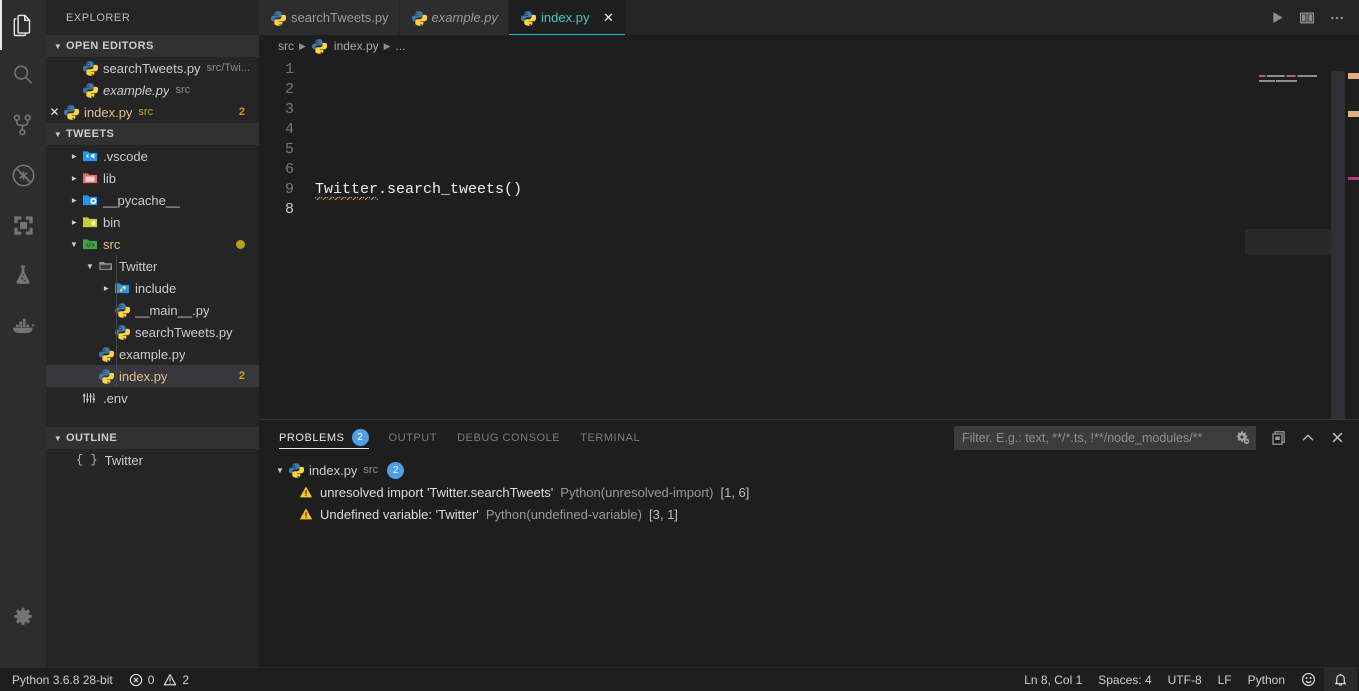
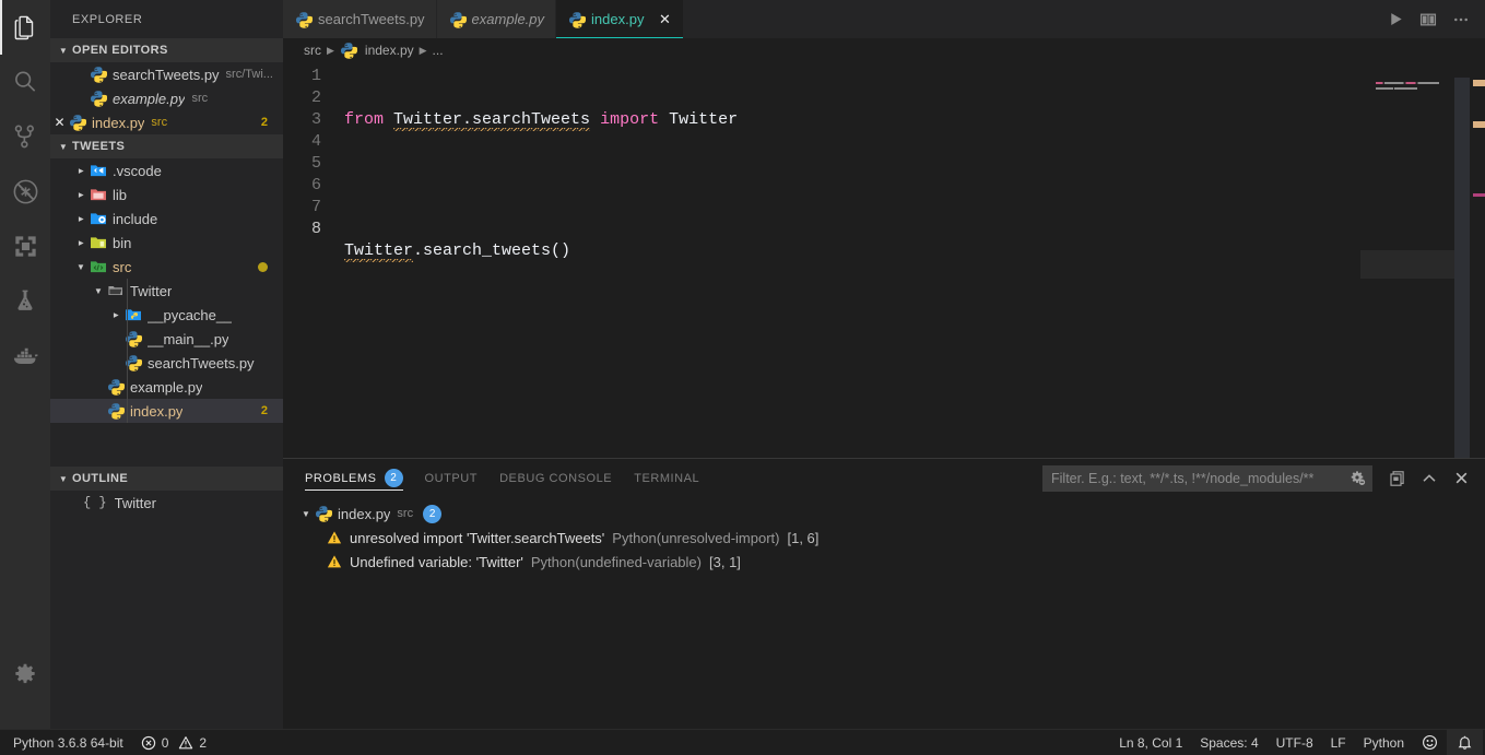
  EXPLORER
  ▼
  OPEN EDITORS
  searchTweets.py
  src/Twi...
  example.py
  src
  ✕
  index.py
  src
  2
  ▼
  TWEETS
  .vscode
  lib
- __pycache__
+ include
  bin
  ▼
  src
  ▼
  Twitter
- include
+ __pycache__
  __main__.py
  searchTweets.py
  example.py
  index.py
  2
- .env
  ▼
  OUTLINE
  { }
  Twitter
  searchTweets.py
  example.py
  index.py
  ✕
  src
  ▶
  index.py
  ▶
  ...
  1
  2
  3
  4
  5
  6
- 9
+ 7
  8
+ from Twitter.searchTweets import Twitter
  Twitter.search_tweets()
  PROBLEMS
  2
  OUTPUT
  DEBUG CONSOLE
  TERMINAL
  Filter. E.g.: text, **/*.ts, !**/node_modules/**
  ▼
  index.py
  src
  2
  unresolved import 'Twitter.searchTweets'
  Python(unresolved-import)
  [1, 6]
  Undefined variable: 'Twitter'
  Python(undefined-variable)
  [3, 1]
- Python 3.6.8 28-bit
+ Python 3.6.8 64-bit
  0
  2
  Ln 8, Col 1
  Spaces: 4
  UTF-8
  LF
  Python
